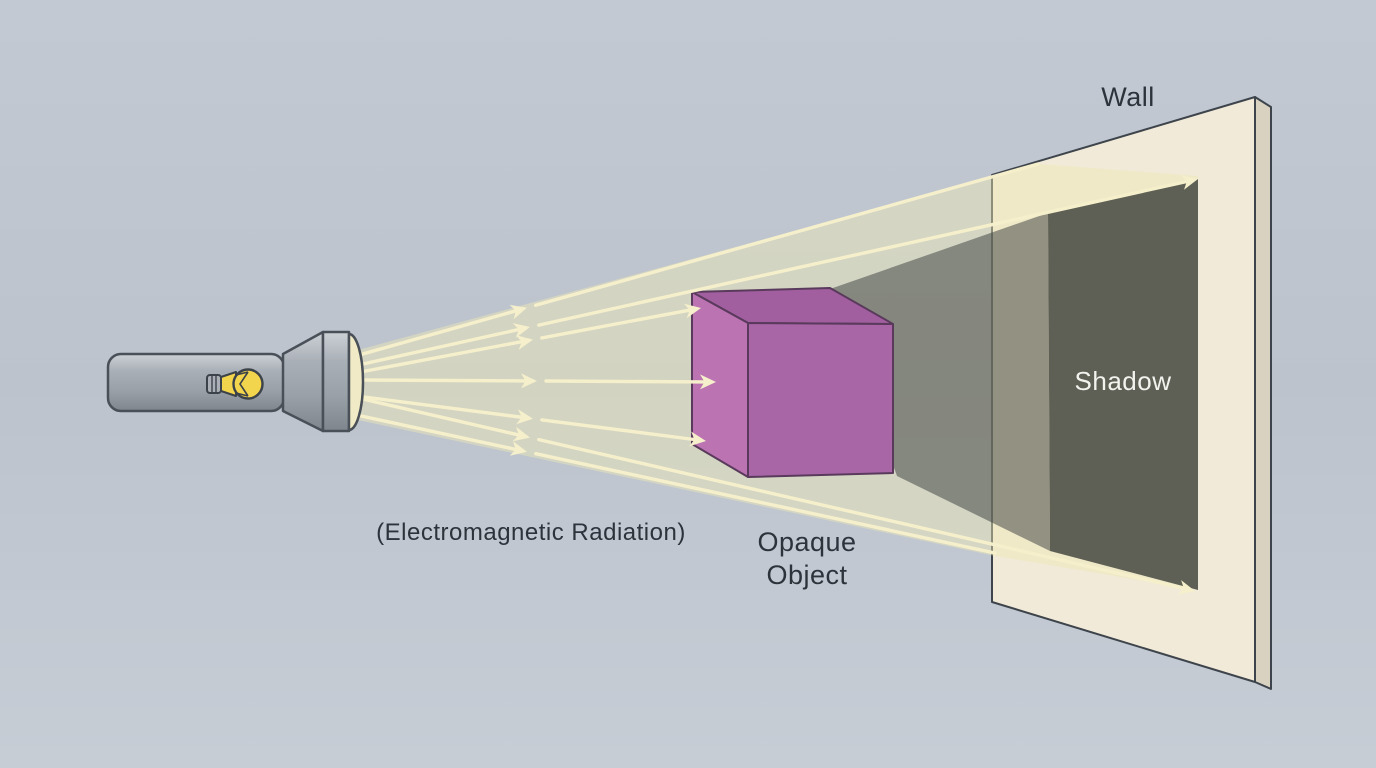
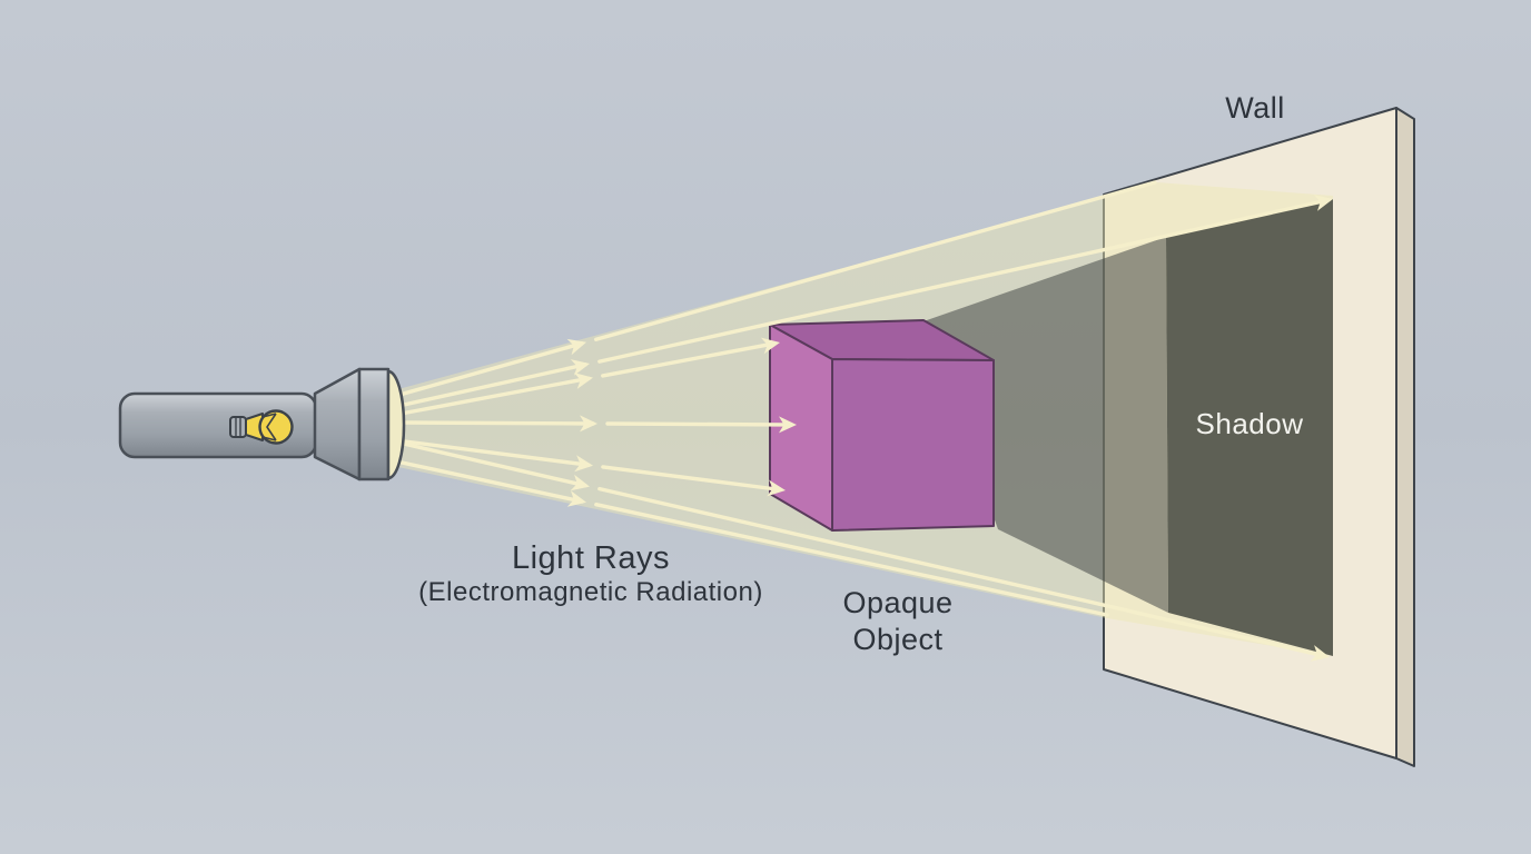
  Wall
  Shadow
+ Light Rays
  (Electromagnetic Radiation)
  Opaque
  Object
